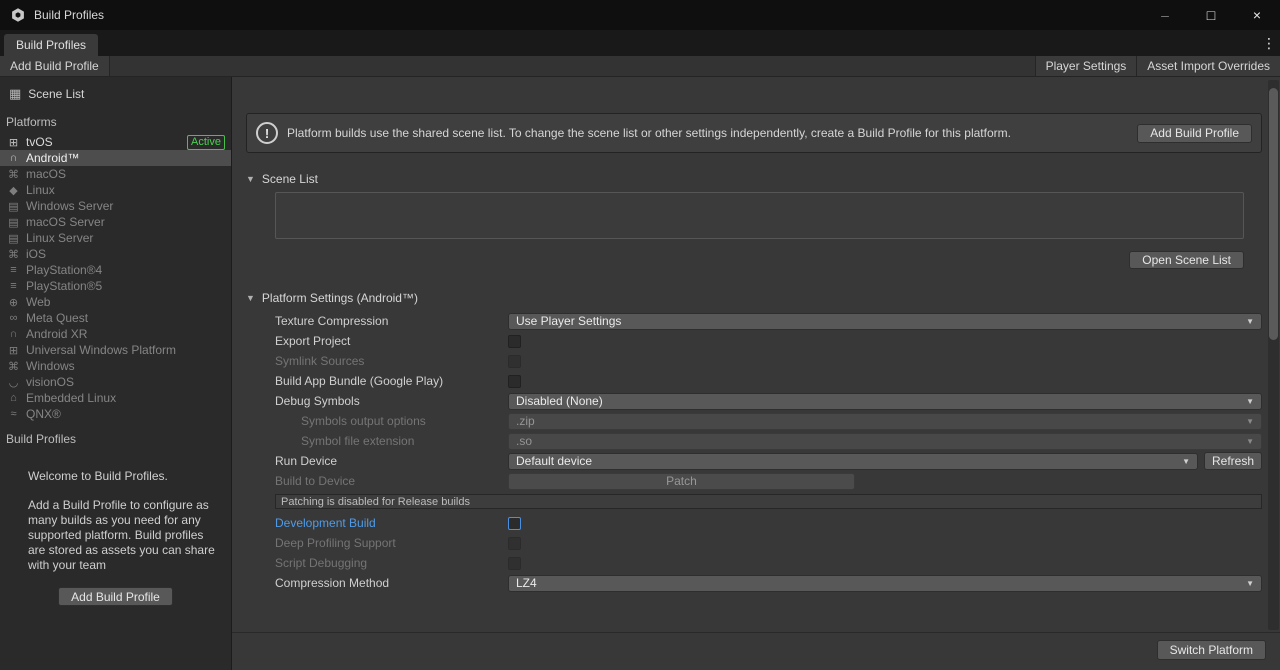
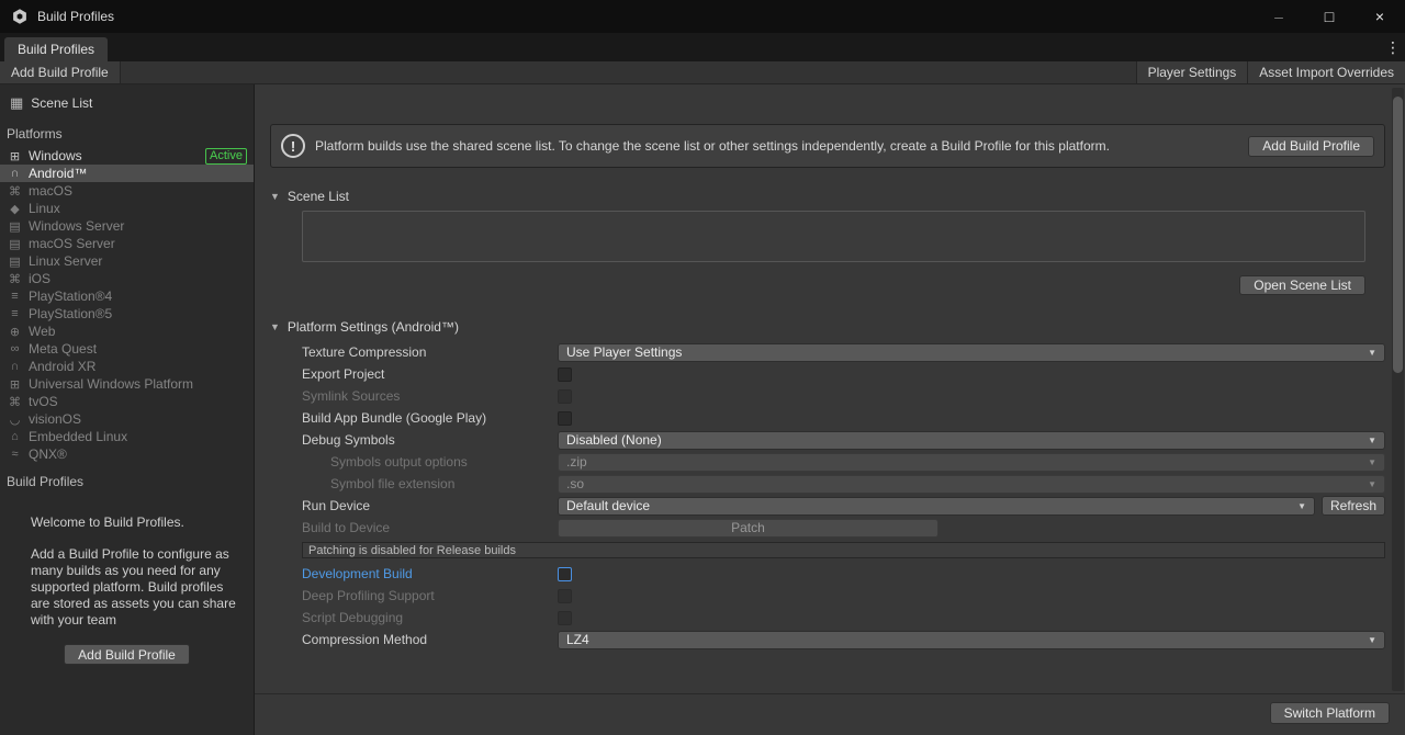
  Build Profiles
  –
  □
  ×
  Build Profiles
  ⋮
  Add Build Profile
  Player Settings
  Asset Import Overrides
  ▦
  Scene List
  Platforms
  ⊞
- tvOS
+ Windows
  Active
  ∩
  Android™
  ⌘
  macOS
  ◆
  Linux
  ▤
  Windows Server
  ▤
  macOS Server
  ▤
  Linux Server
  ⌘
  iOS
  ≡
  PlayStation®4
  ≡
  PlayStation®5
  ⊕
  Web
  ∞
  Meta Quest
  ∩
  Android XR
  ⊞
  Universal Windows Platform
  ⌘
- Windows
+ tvOS
  ◡
  visionOS
  ⌂
  Embedded Linux
  ≈
  QNX®
  Build Profiles
  Welcome to Build Profiles.
  Add a Build Profile to configure as many builds as you need for any supported platform. Build profiles are stored as assets you can share with your team
  Add Build Profile
  !
  Platform builds use the shared scene list. To change the scene list or other settings independently, create a Build Profile for this platform.
  Add Build Profile
  ▼
  Scene List
  Open Scene List
  ▼
  Platform Settings (Android™)
  Texture Compression
  Use Player Settings
  ▼
  Export Project
  Symlink Sources
  Build App Bundle (Google Play)
  Debug Symbols
  Disabled (None)
  ▼
  Symbols output options
  .zip
  ▼
  Symbol file extension
  .so
  ▼
  Run Device
  Default device
  ▼
  Refresh
  Build to Device
  Patch
  Patching is disabled for Release builds
  Development Build
  Deep Profiling Support
  Script Debugging
  Compression Method
  LZ4
  ▼
  Switch Platform
